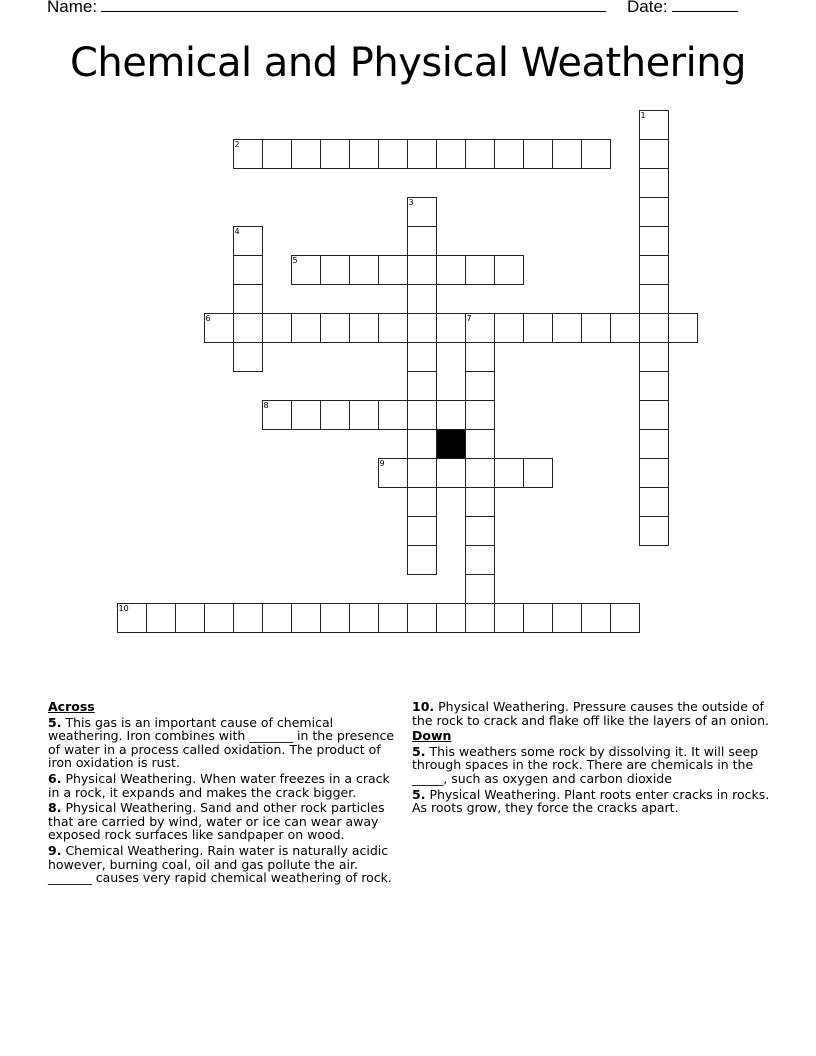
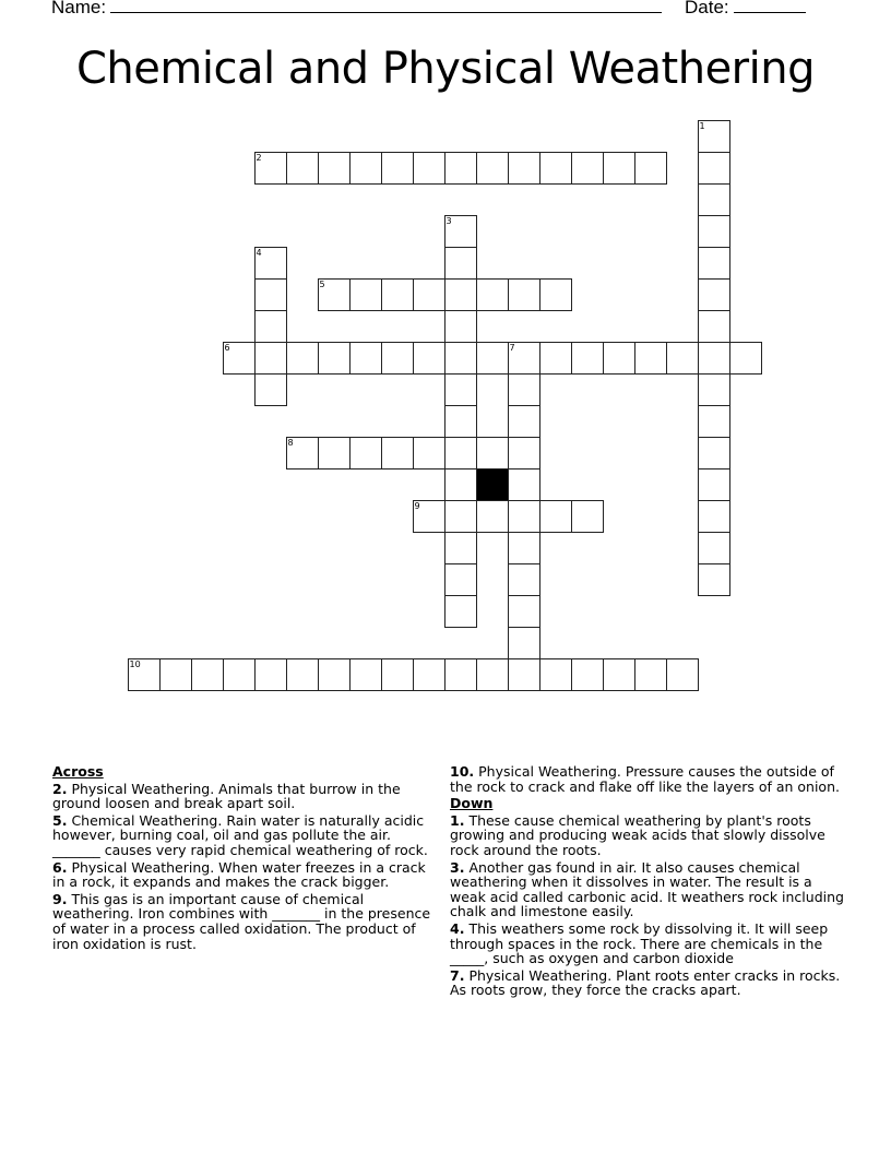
  Name:
  Date:
  Chemical and Physical Weathering
  1
  2
  3
  4
  5
  6
  7
  8
  9
  10
  Across
+ 2. Physical Weathering. Animals that burrow in the ground loosen and break apart soil.
- 5. This gas is an important cause of chemical weathering. Iron combines with _______ in the presence of water in a process called oxidation. The product of iron oxidation is rust.
+ 5. Chemical Weathering. Rain water is naturally acidic however, burning coal, oil and gas pollute the air. _______ causes very rapid chemical weathering of rock.
  6. Physical Weathering. When water freezes in a crack in a rock, it expands and makes the crack bigger.
- 8. Physical Weathering. Sand and other rock particles that are carried by wind, water or ice can wear away exposed rock surfaces like sandpaper on wood.
- 9. Chemical Weathering. Rain water is naturally acidic however, burning coal, oil and gas pollute the air. _______ causes very rapid chemical weathering of rock.
+ 9. This gas is an important cause of chemical weathering. Iron combines with _______ in the presence of water in a process called oxidation. The product of iron oxidation is rust.
  10. Physical Weathering. Pressure causes the outside of the rock to crack and flake off like the layers of an onion.
  Down
+ 1. These cause chemical weathering by plant's roots growing and producing weak acids that slowly dissolve rock around the roots.
+ 3. Another gas found in air. It also causes chemical weathering when it dissolves in water. The result is a weak acid called carbonic acid. It weathers rock including chalk and limestone easily.
- 5. This weathers some rock by dissolving it. It will seep through spaces in the rock. There are chemicals in the _____, such as oxygen and carbon dioxide
+ 4. This weathers some rock by dissolving it. It will seep through spaces in the rock. There are chemicals in the _____, such as oxygen and carbon dioxide
- 5. Physical Weathering. Plant roots enter cracks in rocks. As roots grow, they force the cracks apart.
+ 7. Physical Weathering. Plant roots enter cracks in rocks. As roots grow, they force the cracks apart.
